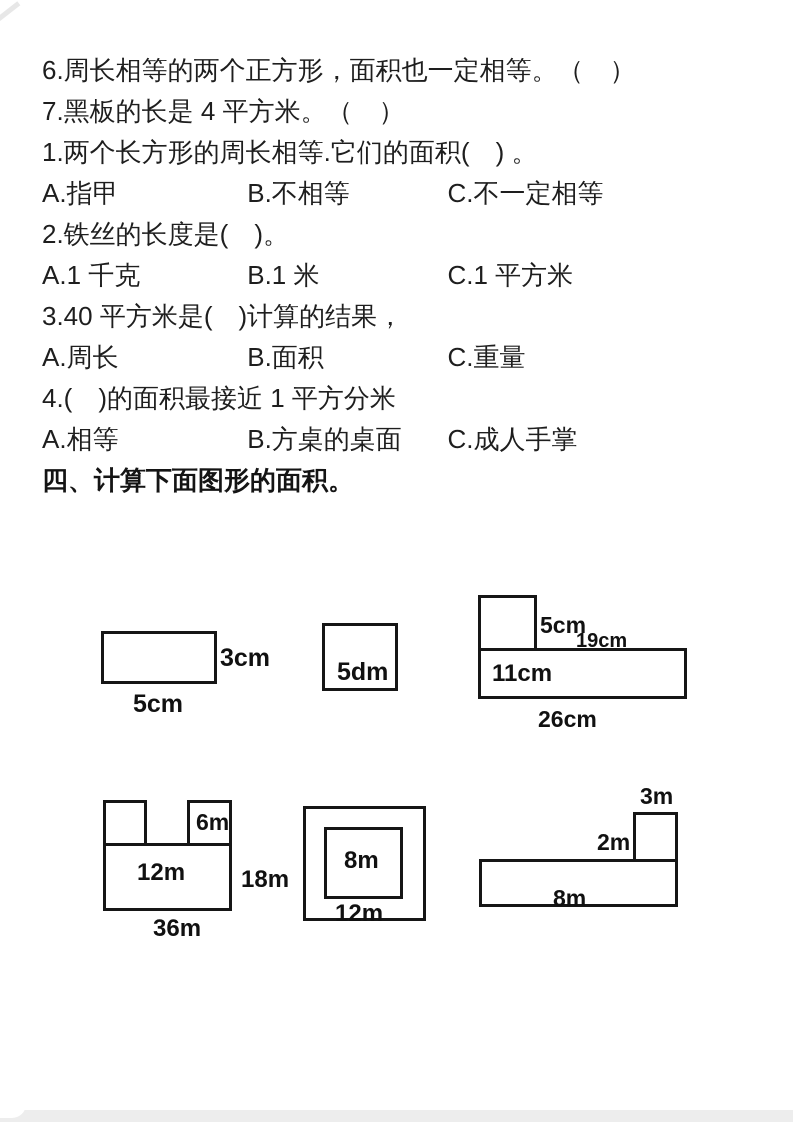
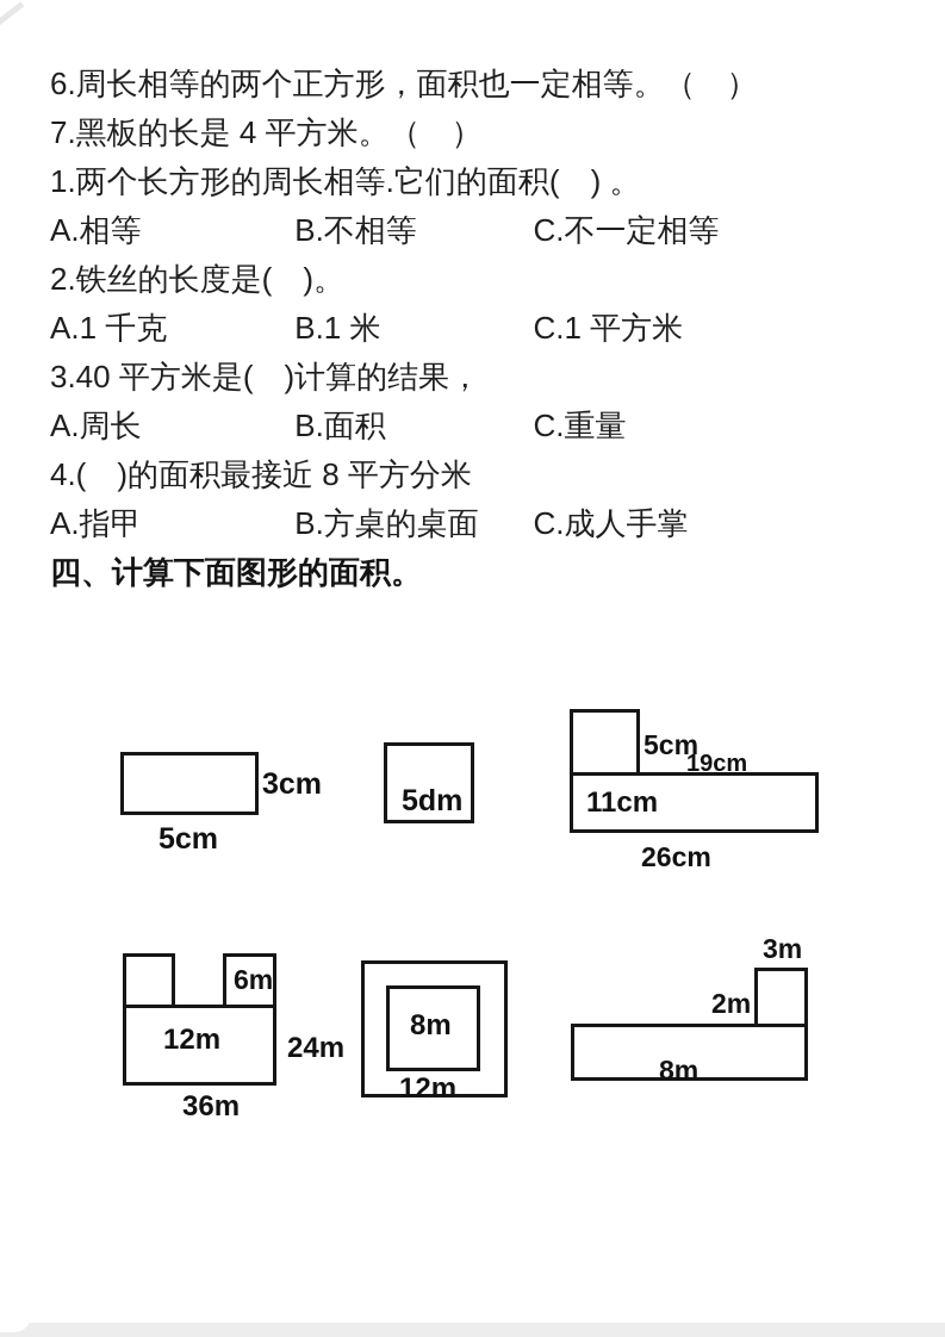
  6.周长相等的两个正方形，面积也一定相等。（ ）
  7.黑板的长是 4 平方米。（ ）
  1.两个长方形的周长相等.它们的面积( ) 。
- A.指甲 B.不相等 C.不一定相等
+ A.相等 B.不相等 C.不一定相等
  2.铁丝的长度是( )。
  A.1 千克 B.1 米 C.1 平方米
  3.40 平方米是( )计算的结果，
  A.周长 B.面积 C.重量
- 4.( )的面积最接近 1 平方分米
+ 4.( )的面积最接近 8 平方分米
- A.相等 B.方桌的桌面 C.成人手掌
+ A.指甲 B.方桌的桌面 C.成人手掌
  四、计算下面图形的面积。
  3cm
  5cm
  5dm
  5cm
  19cm
  11cm
  26cm
  6m
  12m
- 18m
+ 24m
  36m
  8m
  12m
  3m
  2m
  8m
